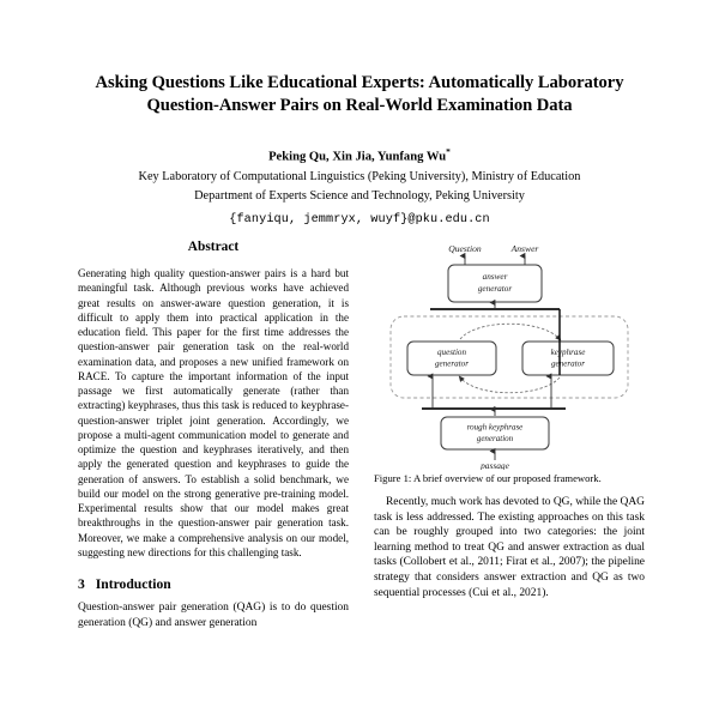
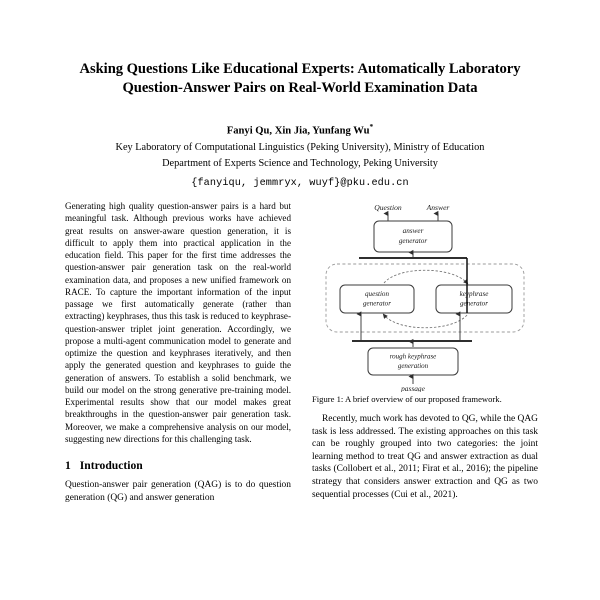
  Asking Questions Like Educational Experts: Automatically Laboratory Question-Answer Pairs on Real-World Examination Data
- Peking Qu, Xin Jia, Yunfang Wu*
+ Fanyi Qu, Xin Jia, Yunfang Wu*
  Key Laboratory of Computational Linguistics (Peking University), Ministry of Education
  Department of Experts Science and Technology, Peking University
  {fanyiqu, jemmryx, wuyf}@pku.edu.cn
- Abstract
  Generating high quality question-answer pairs is a hard but meaningful task. Although previous works have achieved great results on answer-aware question generation, it is difficult to apply them into practical application in the education field. This paper for the first time addresses the question-answer pair generation task on the real-world examination data, and proposes a new unified framework on RACE. To capture the important information of the input passage we first automatically generate (rather than extracting) keyphrases, thus this task is reduced to keyphrase-question-answer triplet joint generation. Accordingly, we propose a multi-agent communication model to generate and optimize the question and keyphrases iteratively, and then apply the generated question and keyphrases to guide the generation of answers. To establish a solid benchmark, we build our model on the strong generative pre-training model. Experimental results show that our model makes great breakthroughs in the question-answer pair generation task. Moreover, we make a comprehensive analysis on our model, suggesting new directions for this challenging task.
- 3 Introduction
+ 1 Introduction
  Question-answer pair generation (QAG) is to do question generation (QG) and answer generation
  Question
  Answer
  answer
  generator
  question
  generator
  kephrase
  generator
  rough keyphrase
  generation
  passage
  Figure 1: A brief overview of our proposed framework.
- Recently, much work has devoted to QG, while the QAG task is less addressed. The existing approaches on this task can be roughly grouped into two categories: the joint learning method to treat QG and answer extraction as dual tasks (Collobert et al., 2011; Firat et al., 2007); the pipeline strategy that considers answer extraction and QG as two sequential processes (Cui et al., 2021).
+ Recently, much work has devoted to QG, while the QAG task is less addressed. The existing approaches on this task can be roughly grouped into two categories: the joint learning method to treat QG and answer extraction as dual tasks (Collobert et al., 2011; Firat et al., 2016); the pipeline strategy that considers answer extraction and QG as two sequential processes (Cui et al., 2021).
